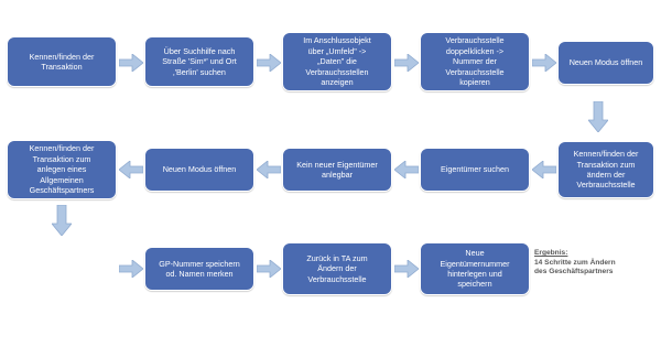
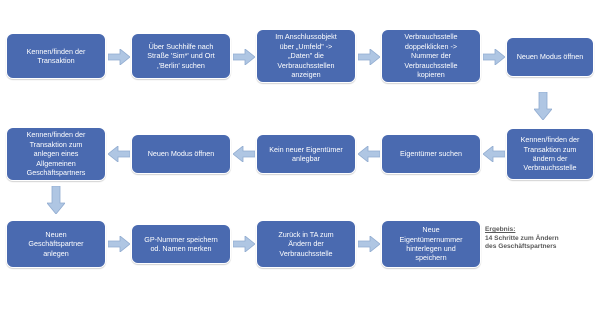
  Kennen/finden der
  Transaktion
  Über Suchhilfe nach
  Straße 'Sim*' und Ort
  ‚'Berlin' suchen
  Im Anschlussobjekt
  über „Umfeld" ->
  „Daten" die
  Verbrauchsstellen
  anzeigen
  Verbrauchsstelle
  doppelklicken ->
  Nummer der
  Verbrauchsstelle
  kopieren
  Neuen Modus öffnen
  Kennen/finden der
  Transaktion zum
  anlegen eines
  Allgemeinen
  Geschäftspartners
  Neuen Modus öffnen
  Kein neuer Eigentümer
  anlegbar
  Eigentümer suchen
  Kennen/finden der
  Transaktion zum
  ändern der
  Verbrauchsstelle
+ Neuen
+ Geschäftspartner
+ anlegen
  GP-Nummer speichern
  od. Namen merken
  Zurück in TA zum
  Ändern der
  Verbrauchsstelle
  Neue
  Eigentümernummer
  hinterlegen und
  speichern
